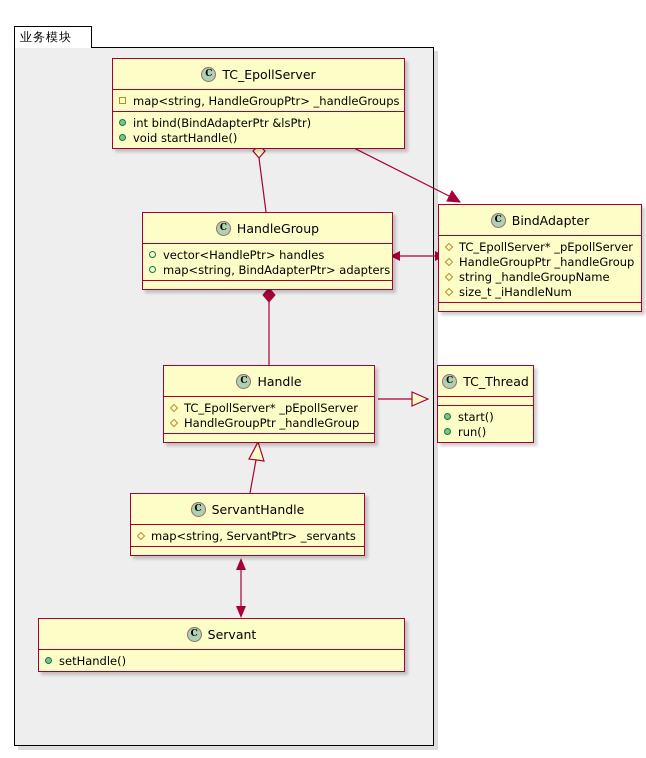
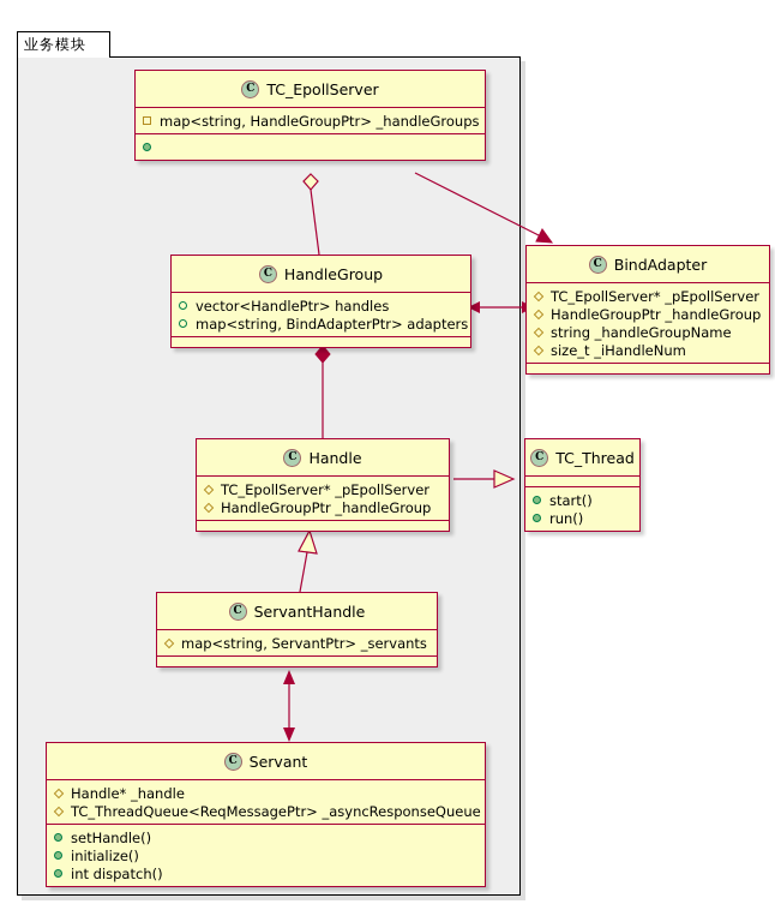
  业务模块
  C
  TC_EpollServer
  map<string, HandleGroupPtr> _handleGroups
- int bind(BindAdapterPtr &lsPtr)
- void startHandle()
  C
  HandleGroup
  vector<HandlePtr> handles
  map<string, BindAdapterPtr> adapters
  C
  BindAdapter
  TC_EpollServer* _pEpollServer
  HandleGroupPtr _handleGroup
  string _handleGroupName
  size_t _iHandleNum
  C
  Handle
  TC_EpollServer* _pEpollServer
  HandleGroupPtr _handleGroup
  C
  TC_Thread
  start()
  run()
  C
  ServantHandle
  map<string, ServantPtr> _servants
  C
  Servant
+ Handle* _handle
+ TC_ThreadQueue<ReqMessagePtr> _asyncResponseQueue
  setHandle()
+ initialize()
+ int dispatch()
